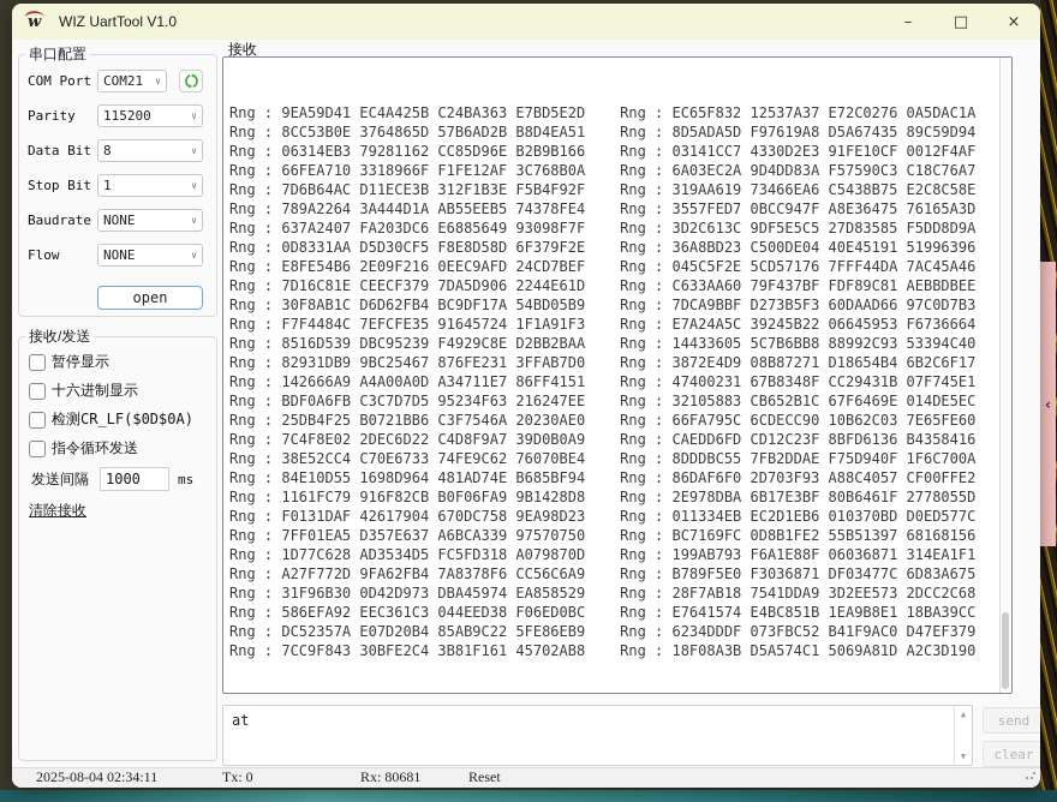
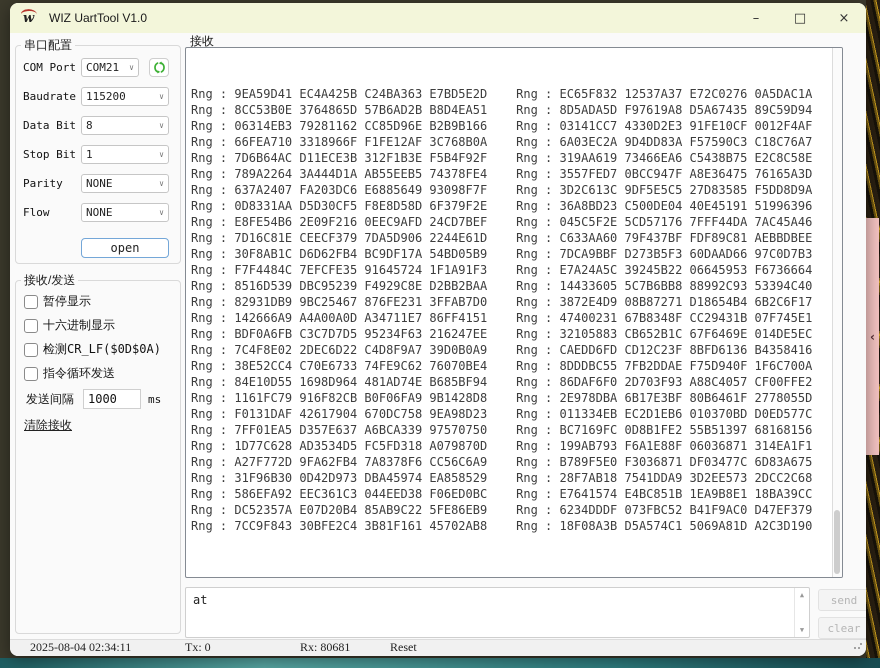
  ‹
  w
  WIZ UartTool V1.0
  –
  □
  ×
  串口配置
  COM Port
  COM21
  ∨
- Parity
+ Baudrate
  115200
  ∨
  Data Bit
  8
  ∨
  Stop Bit
  1
  ∨
- Baudrate
+ Parity
  NONE
  ∨
  Flow
  NONE
  ∨
  open
  接收/发送
  暂停显示
  十六进制显示
  检测CR_LF($0D$0A)
  指令循环发送
  发送间隔
  1000
  ms
  清除接收
  接收
  Rng : 9EA59D41 EC4A425B C24BA363 E7BD5E2D Rng : EC65F832 12537A37 E72C0276 0A5DAC1A
  Rng : 8CC53B0E 3764865D 57B6AD2B B8D4EA51 Rng : 8D5ADA5D F97619A8 D5A67435 89C59D94
  Rng : 06314EB3 79281162 CC85D96E B2B9B166 Rng : 03141CC7 4330D2E3 91FE10CF 0012F4AF
  Rng : 66FEA710 3318966F F1FE12AF 3C768B0A Rng : 6A03EC2A 9D4DD83A F57590C3 C18C76A7
  Rng : 7D6B64AC D11ECE3B 312F1B3E F5B4F92F Rng : 319AA619 73466EA6 C5438B75 E2C8C58E
  Rng : 789A2264 3A444D1A AB55EEB5 74378FE4 Rng : 3557FED7 0BCC947F A8E36475 76165A3D
  Rng : 637A2407 FA203DC6 E6885649 93098F7F Rng : 3D2C613C 9DF5E5C5 27D83585 F5DD8D9A
  Rng : 0D8331AA D5D30CF5 F8E8D58D 6F379F2E Rng : 36A8BD23 C500DE04 40E45191 51996396
  Rng : E8FE54B6 2E09F216 0EEC9AFD 24CD7BEF Rng : 045C5F2E 5CD57176 7FFF44DA 7AC45A46
  Rng : 7D16C81E CEECF379 7DA5D906 2244E61D Rng : C633AA60 79F437BF FDF89C81 AEBBDBEE
  Rng : 30F8AB1C D6D62FB4 BC9DF17A 54BD05B9 Rng : 7DCA9BBF D273B5F3 60DAAD66 97C0D7B3
  Rng : F7F4484C 7EFCFE35 91645724 1F1A91F3 Rng : E7A24A5C 39245B22 06645953 F6736664
  Rng : 8516D539 DBC95239 F4929C8E D2BB2BAA Rng : 14433605 5C7B6BB8 88992C93 53394C40
  Rng : 82931DB9 9BC25467 876FE231 3FFAB7D0 Rng : 3872E4D9 08B87271 D18654B4 6B2C6F17
  Rng : 142666A9 A4A00A0D A34711E7 86FF4151 Rng : 47400231 67B8348F CC29431B 07F745E1
  Rng : BDF0A6FB C3C7D7D5 95234F63 216247EE Rng : 32105883 CB652B1C 67F6469E 014DE5EC
- Rng : 25DB4F25 B0721BB6 C3F7546A 20230AE0 Rng : 66FA795C 6CDECC90 10B62C03 7E65FE60
  Rng : 7C4F8E02 2DEC6D22 C4D8F9A7 39D0B0A9 Rng : CAEDD6FD CD12C23F 8BFD6136 B4358416
  Rng : 38E52CC4 C70E6733 74FE9C62 76070BE4 Rng : 8DDDBC55 7FB2DDAE F75D940F 1F6C700A
  Rng : 84E10D55 1698D964 481AD74E B685BF94 Rng : 86DAF6F0 2D703F93 A88C4057 CF00FFE2
  Rng : 1161FC79 916F82CB B0F06FA9 9B1428D8 Rng : 2E978DBA 6B17E3BF 80B6461F 2778055D
  Rng : F0131DAF 42617904 670DC758 9EA98D23 Rng : 011334EB EC2D1EB6 010370BD D0ED577C
  Rng : 7FF01EA5 D357E637 A6BCA339 97570750 Rng : BC7169FC 0D8B1FE2 55B51397 68168156
  Rng : 1D77C628 AD3534D5 FC5FD318 A079870D Rng : 199AB793 F6A1E88F 06036871 314EA1F1
  Rng : A27F772D 9FA62FB4 7A8378F6 CC56C6A9 Rng : B789F5E0 F3036871 DF03477C 6D83A675
  Rng : 31F96B30 0D42D973 DBA45974 EA858529 Rng : 28F7AB18 7541DDA9 3D2EE573 2DCC2C68
  Rng : 586EFA92 EEC361C3 044EED38 F06ED0BC Rng : E7641574 E4BC851B 1EA9B8E1 18BA39CC
  Rng : DC52357A E07D20B4 85AB9C22 5FE86EB9 Rng : 6234DDDF 073FBC52 B41F9AC0 D47EF379
  Rng : 7CC9F843 30BFE2C4 3B81F161 45702AB8 Rng : 18F08A3B D5A574C1 5069A81D A2C3D190
  at
  ▲
  ▼
  send
  clear
  2025-08-04 02:34:11
  Tx: 0
  Rx: 80681
  Reset
